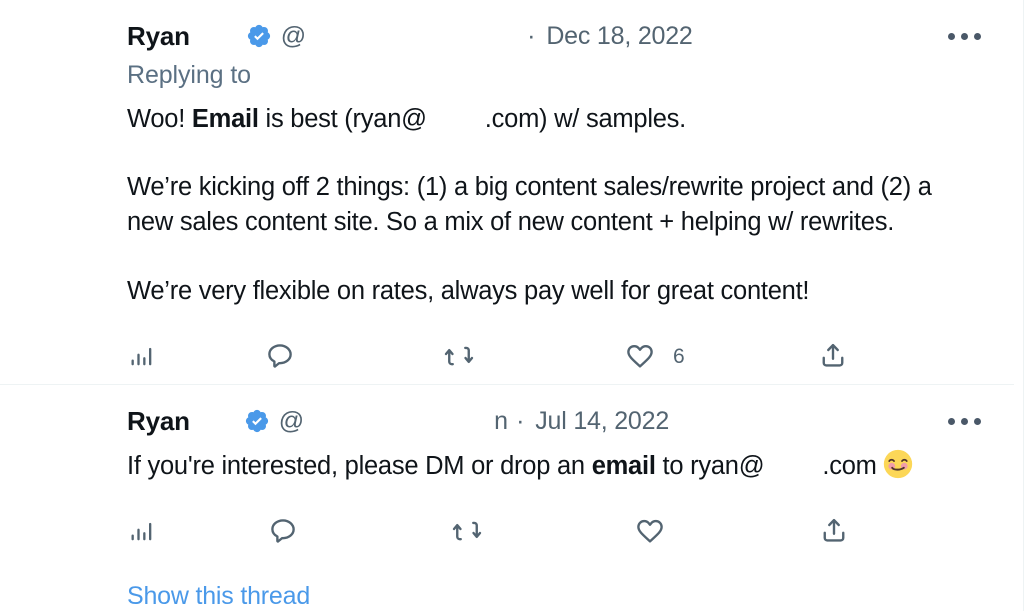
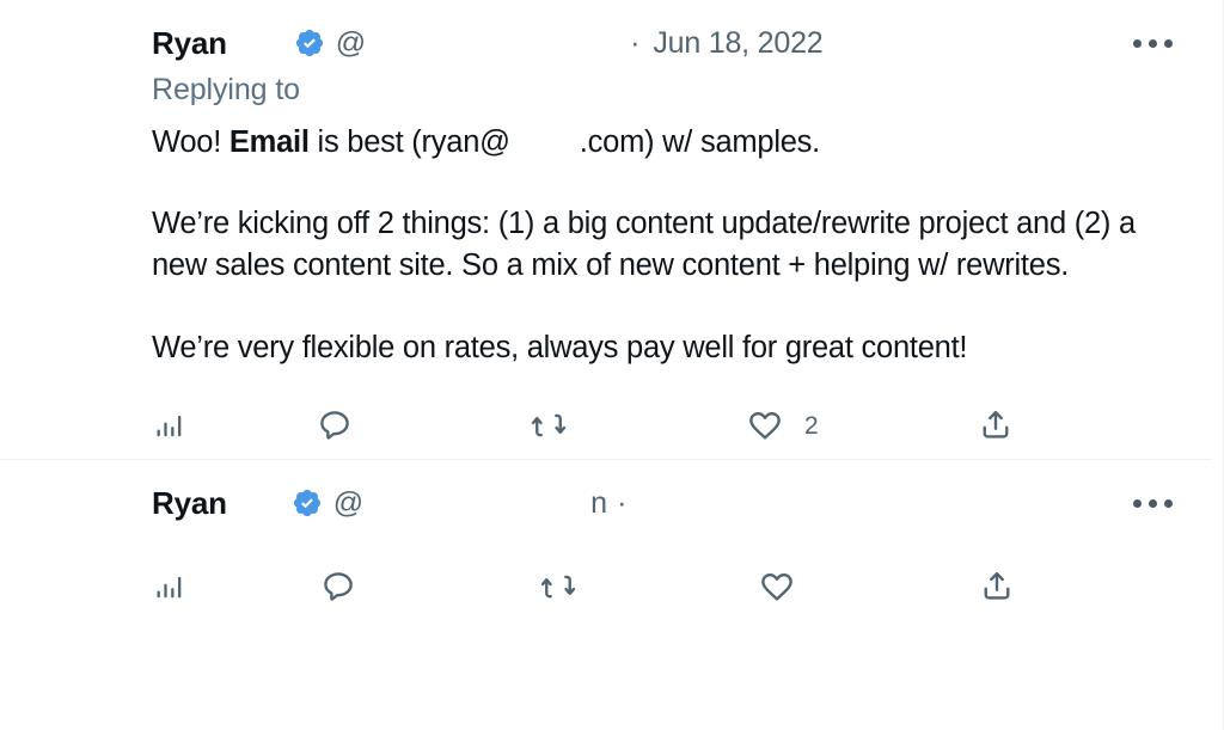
  Ryan
  @
  ·
- Dec 18, 2022
+ Jun 18, 2022
  Replying to
  Woo! Email is best (ryan@ .com) w/ samples.
- We’re kicking off 2 things: (1) a big content sales/rewrite project and (2) a new sales content site. So a mix of new content + helping w/ rewrites.
+ We’re kicking off 2 things: (1) a big content update/rewrite project and (2) a new sales content site. So a mix of new content + helping w/ rewrites.
  We’re very flexible on rates, always pay well for great content!
- 6
+ 2
  Ryan
  @
  n
  ·
- Jul 14, 2022
- If you're interested, please DM or drop an email to ryan@ .com
- Show this thread
